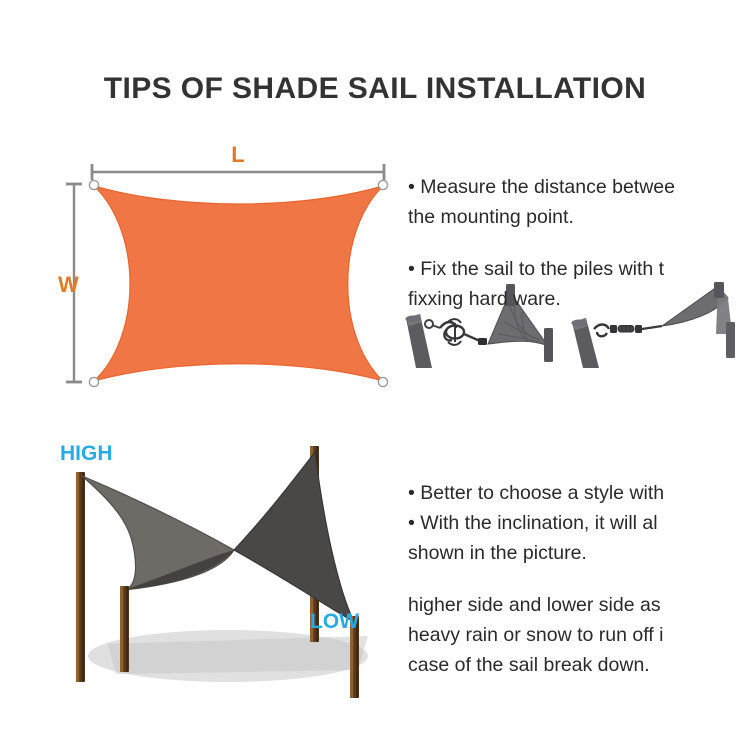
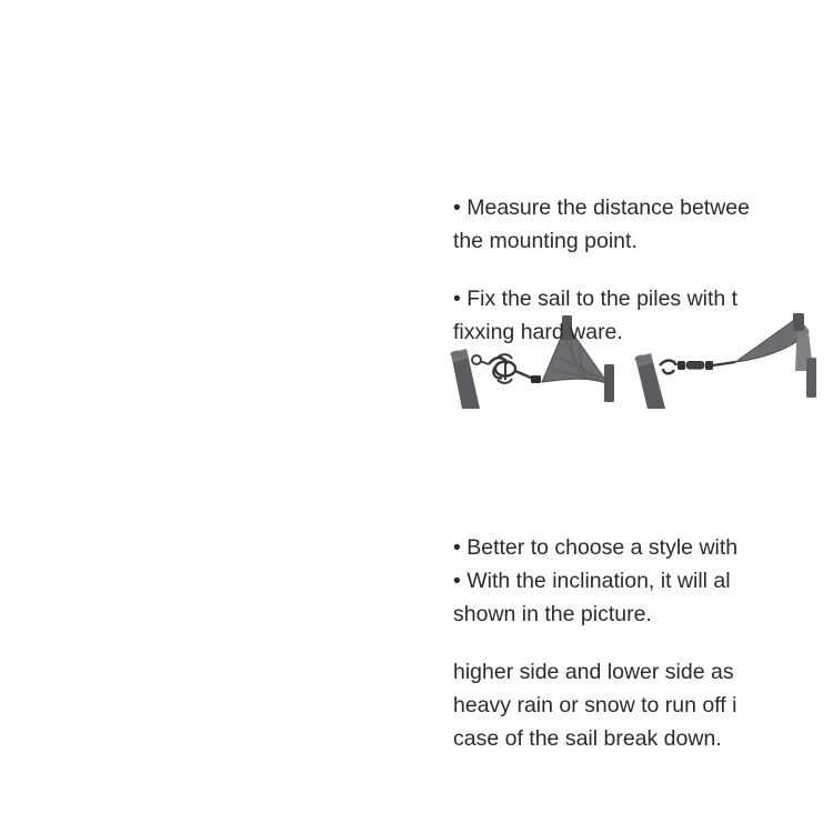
- TIPS OF SHADE SAIL INSTALLATION
- L
- W
- HIGH
- LOW
  • Measure the distance betwee
  the mounting point.
  • Fix the sail to the piles with t
  fixxing hard ware.
  • Better to choose a style with
  • With the inclination, it will al
  shown in the picture.
  higher side and lower side as
  heavy rain or snow to run off i
  case of the sail break down.
